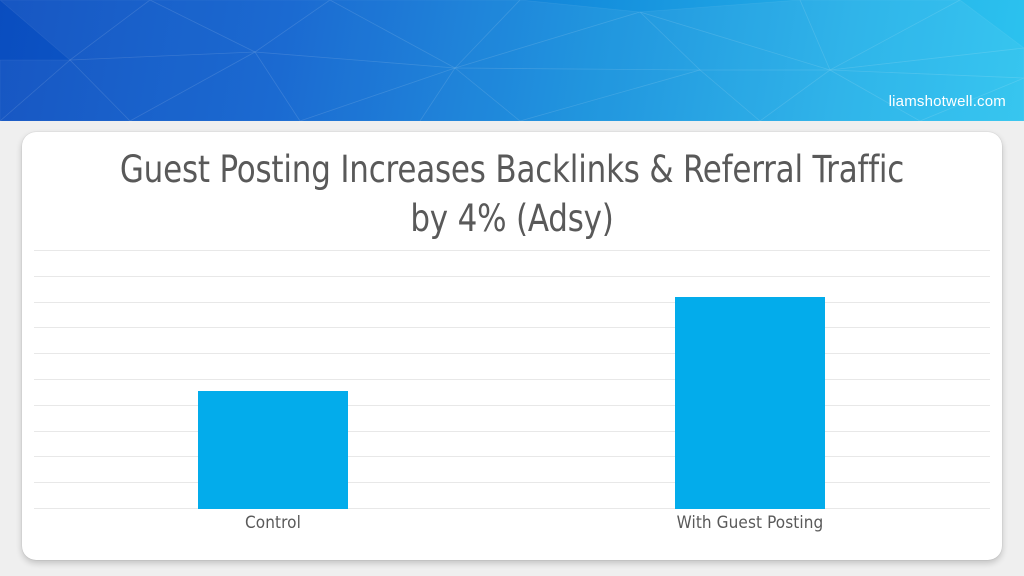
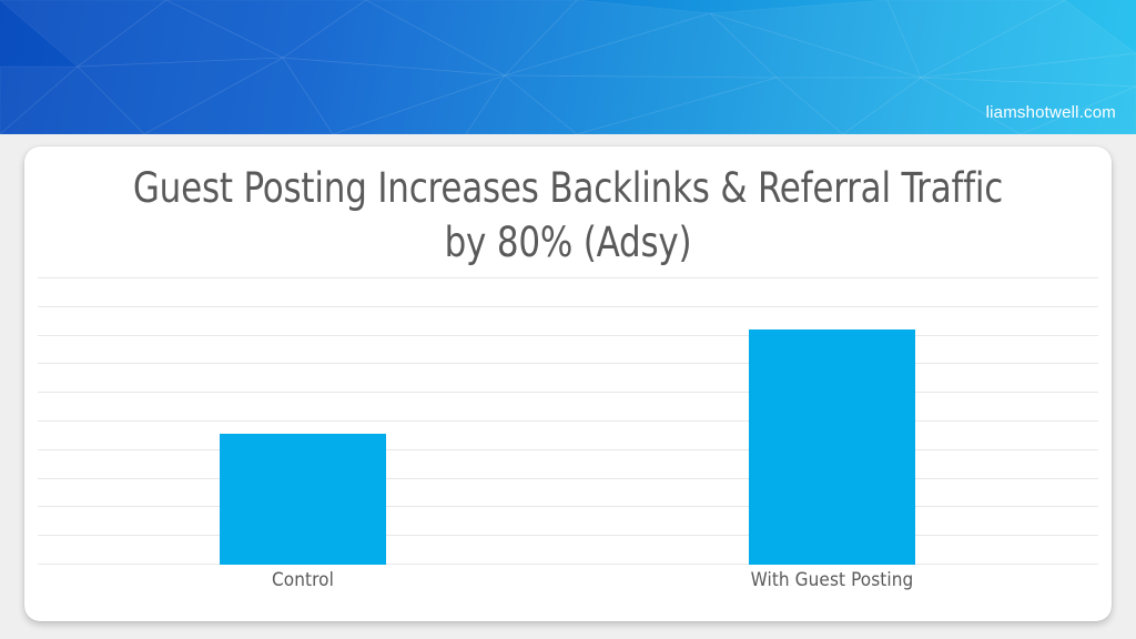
  liamshotwell.com
- Guest Posting Increases Backlinks & Referral Traffic by 4% (Adsy)
+ Guest Posting Increases Backlinks & Referral Traffic by 80% (Adsy)
  Control
  With Guest Posting
